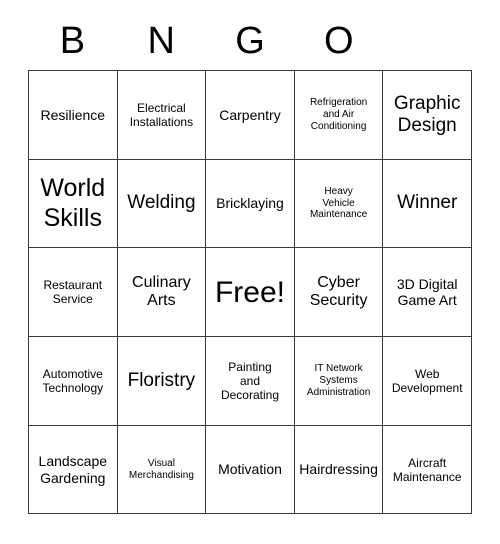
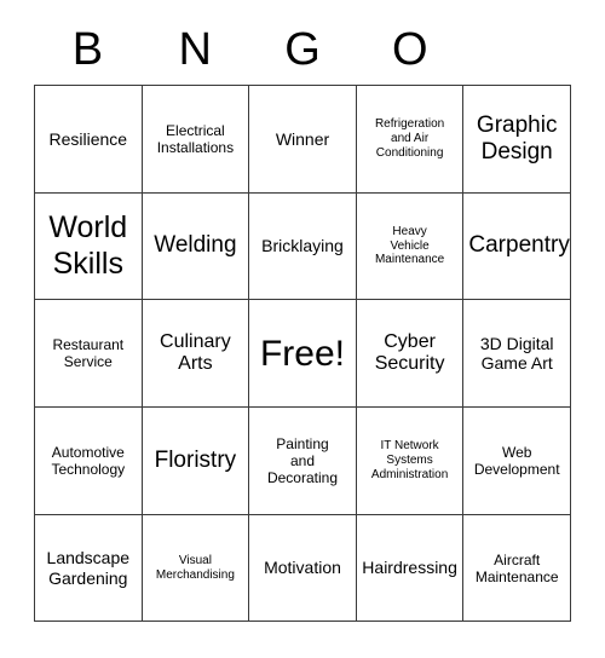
  B
  N
  G
  O
  Resilience
  Electrical
  Installations
- Carpentry
+ Winner
  Refrigeration
  and Air
  Conditioning
  Graphic
  Design
  World
  Skills
  Welding
  Bricklaying
  Heavy
  Vehicle
  Maintenance
- Winner
+ Carpentry
  Restaurant
  Service
  Culinary
  Arts
  Free!
  Cyber
  Security
  3D Digital
  Game Art
  Automotive
  Technology
  Floristry
  Painting
  and
  Decorating
  IT Network
  Systems
  Administration
  Web
  Development
  Landscape
  Gardening
  Visual
  Merchandising
  Motivation
  Hairdressing
  Aircraft
  Maintenance
